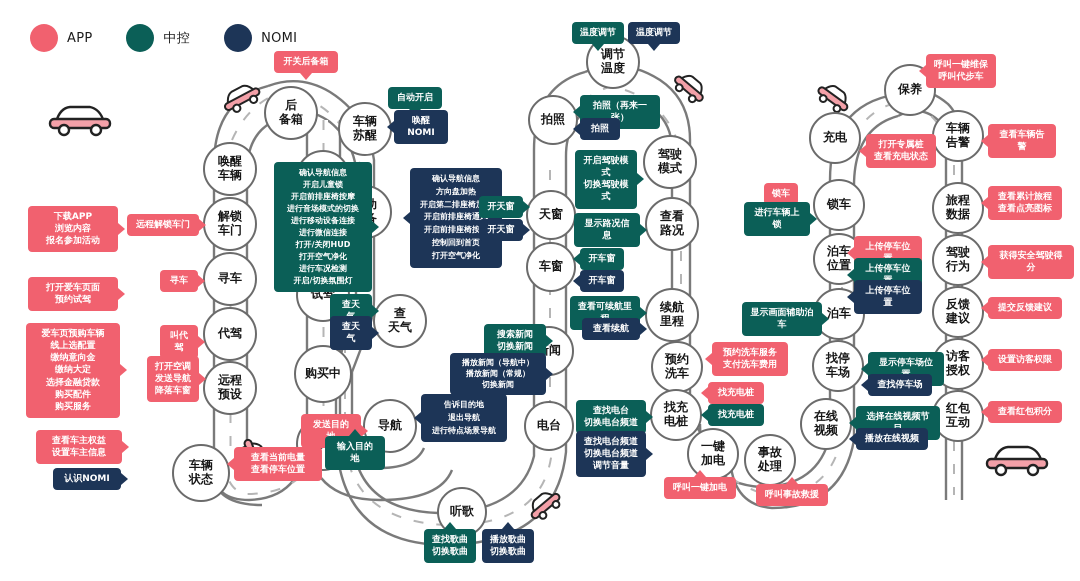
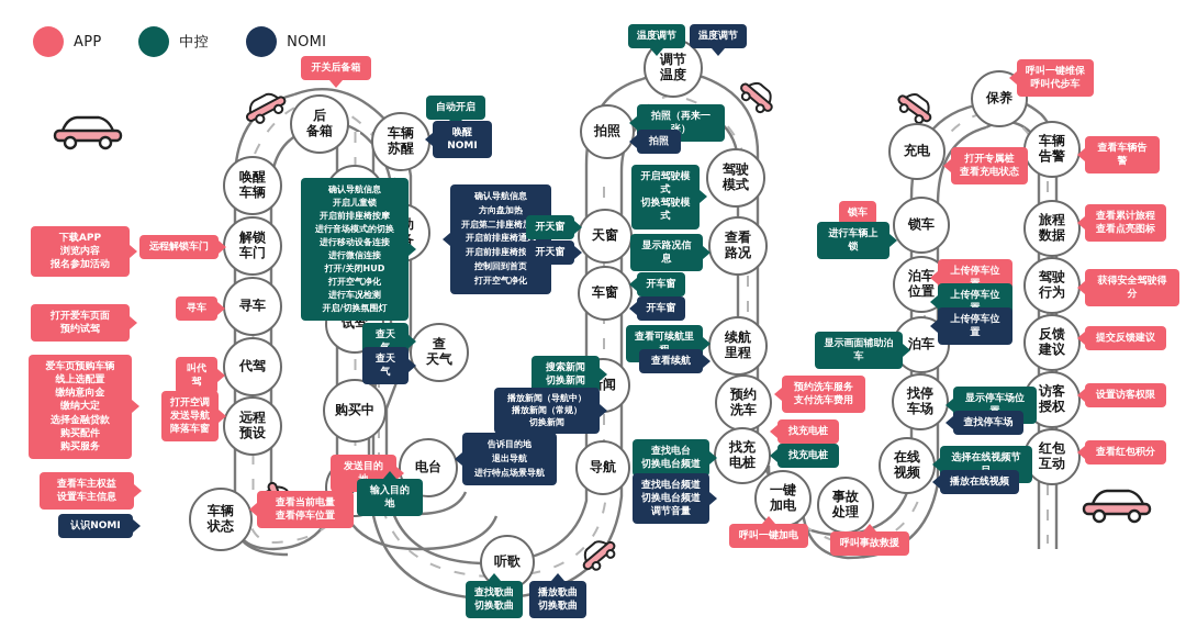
  APP
  中控
  NOMI
  试驾
  购买中
  车辆
  状态
  远程
  预设
  代驾
  寻车
  解锁
  车门
  唤醒
  车辆
  后
  备箱
  车辆
  苏醒
  查
  天气
- 导航
+ 电台
  听歌
- 电台
+ 导航
  车窗
  天窗
  拍照
  调节
  温度
  驾驶
  模式
  查看
  路况
  续航
  里程
  预约
  洗车
  找充
  电桩
  一键
  加电
  事故
  处理
  在线
  视频
  找停
  车场
  泊车
  泊车
  位置
  锁车
  充电
  保养
  车辆
  告警
  旅程
  数据
  驾驶
  行为
  反馈
  建议
  访客
  授权
  红包
  互动
  下载APP
  浏览内容
  报名参加活动
  打开爱车页面
  预约试驾
  爱车页预购车辆
  线上选配置
  缴纳意向金
  缴纳大定
  选择金融贷款
  购买配件
  购买服务
  查看车主权益
  设置车主信息
  认识NOMI
  查看当前电量
  查看停车位置
  打开空调
  发送导航
  降落车窗
  叫代驾
  寻车
  远程解锁车门
  开关后备箱
  自动开启
  唤醒NOMI
  确认导航信息
  开启儿童锁
  开启前排座椅按摩
  进行音场模式的切换
  进行移动设备连接
  进行微信连接
  打开/关闭HUD
  打开空气净化
  进行车况检测
  开启/切换氛围灯
  确认导航信息
  方向盘加热
  开启第二排座椅
  开启前排座椅通
  开启前排座椅按
  控制回到首页
  打开空气净化
  查天气
  发送目的
  输入目的地
  告诉目的地
  退出导航
  进行特点场景导航
  查找歌曲
  切换歌曲
  播放歌曲
  切换歌曲
  查找电台
  切换电台频道
  查找电台频道
  切换电台频道
  调节音量
  搜索新闻
  切换新闻
  播放新闻（导航中）
  播放新闻（常规）
  切换新闻
  开车窗
  开车窗
  开天窗
  开天窗
  拍照（再来一）
  拍照
  温度调节
  温度调节
  开启驾驶模式
  切换驾驶模式
  显示路况信息
  查看可续航里
  查看续航
  预约洗车服务
  支付洗车费用
  找充电桩
  找充电桩
  呼叫一键加电
  呼叫事故救援
  选择在线视频节
  播放在线视频
  显示停车场位
  查找停车场
  显示画面辅助泊车
  上传停车位
  上传停车位
  上传停车位置
  锁车
  进行车辆上锁
  打开专属桩
  查看充电状态
  呼叫一键维保
  呼叫代步车
  查看车辆告警
  查看累计旅程
  查看点亮图标
  获得安全驾驶得分
  提交反馈建议
  设置访客权限
  查看红包积分
